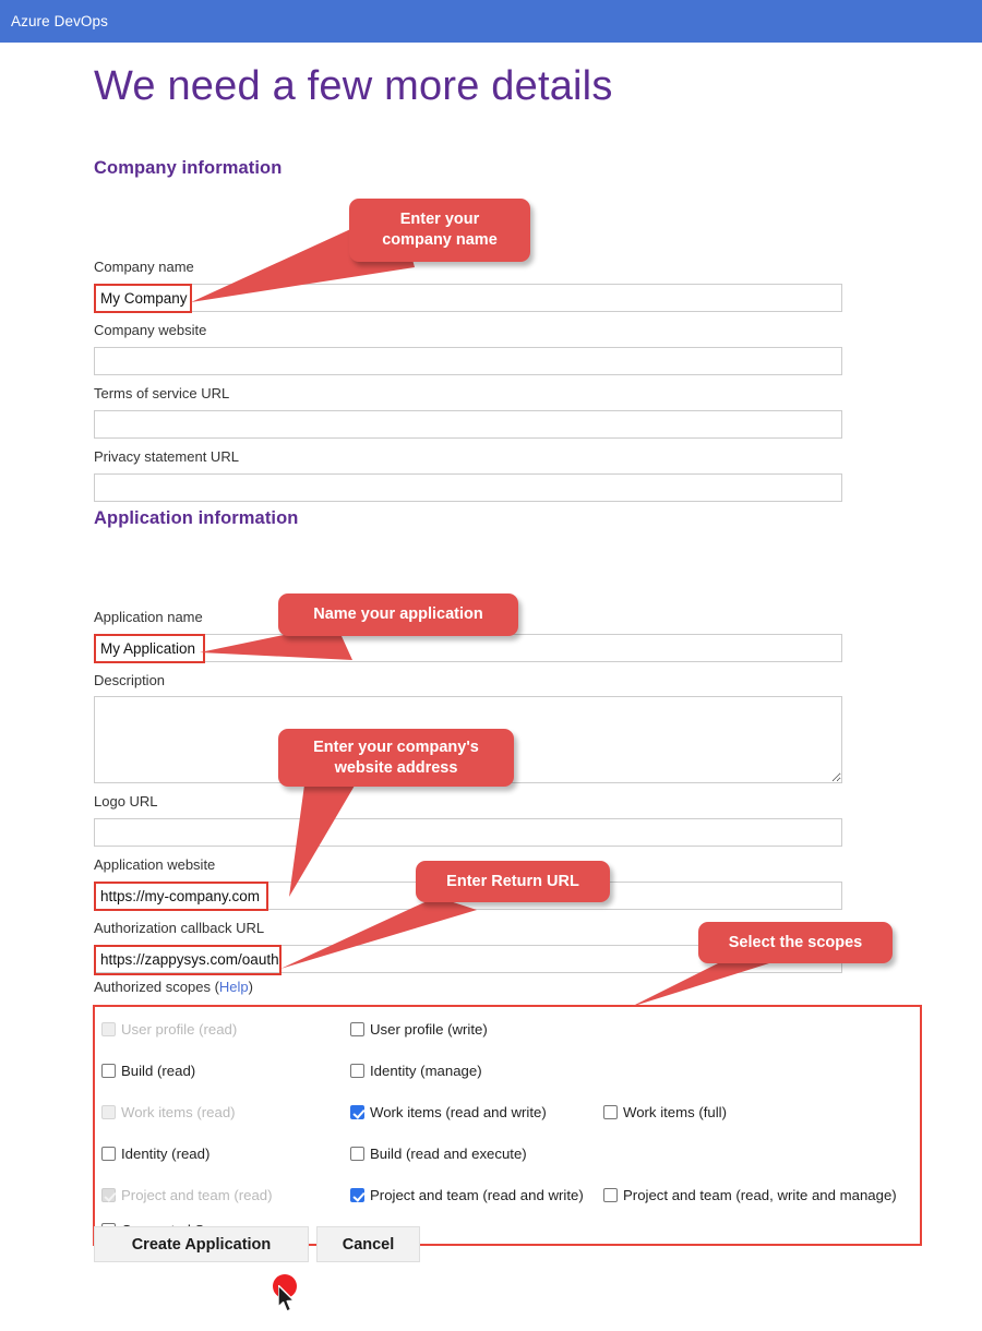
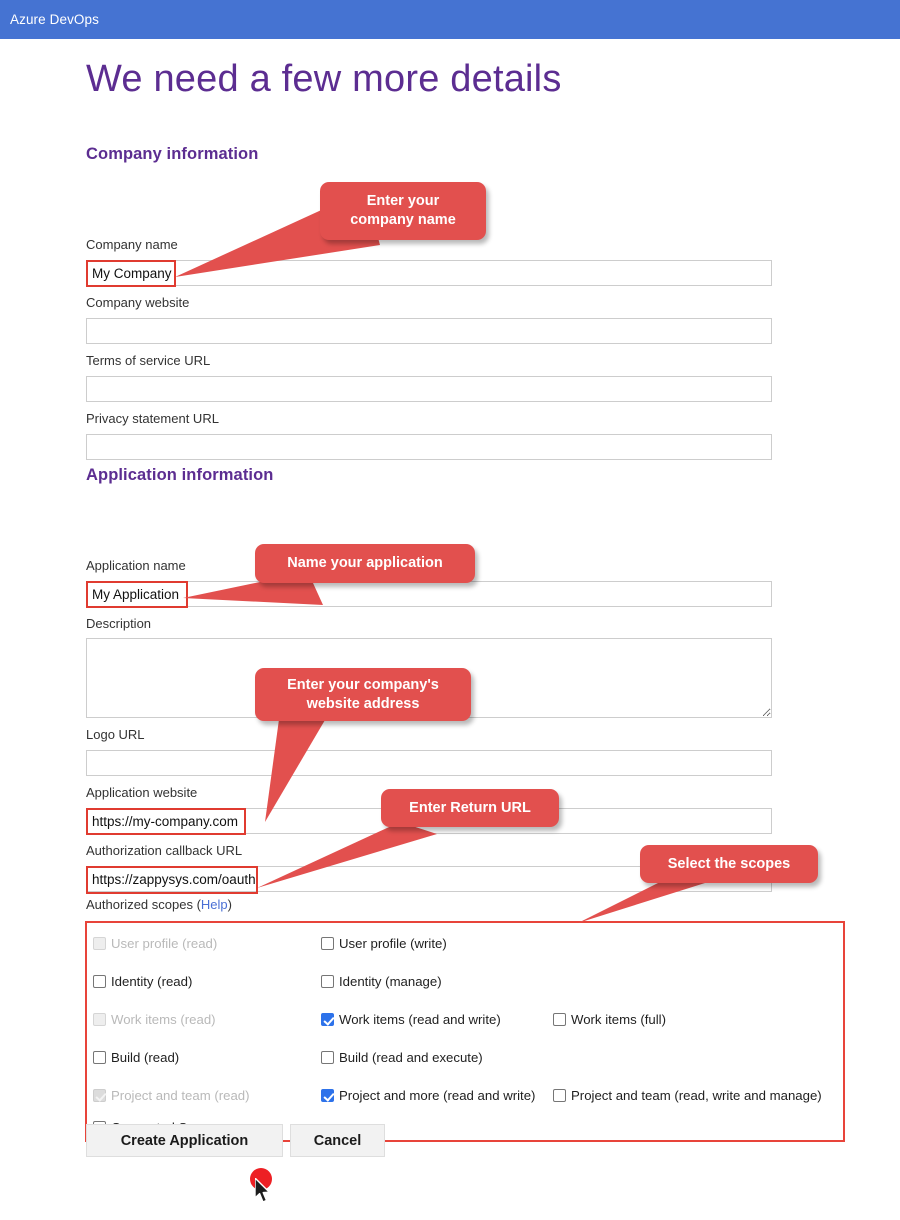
  Azure DevOps
  We need a few more details
  Company information
  Company name
  My Company
  Company website
  Terms of service URL
  Privacy statement URL
  Application information
  Application name
  My Application
  Description
  Logo URL
  Application website
  https://my-company.com
  Authorization callback URL
  https://zappysys.com/oauth
  Authorized scopes (Help)
  User profile (read)
  User profile (write)
- Build (read)
+ Identity (read)
  Identity (manage)
  Work items (read)
  Work items (read and write)
  Work items (full)
- Identity (read)
+ Build (read)
  Build (read and execute)
  Project and team (read)
- Project and team (read and write)
+ Project and more (read and write)
  Project and team (read, write and manage)
  Create Application
  Cancel
  Enter your
  company name
  Name your application
  Enter your company's
  website address
  Enter Return URL
  Select the scopes
